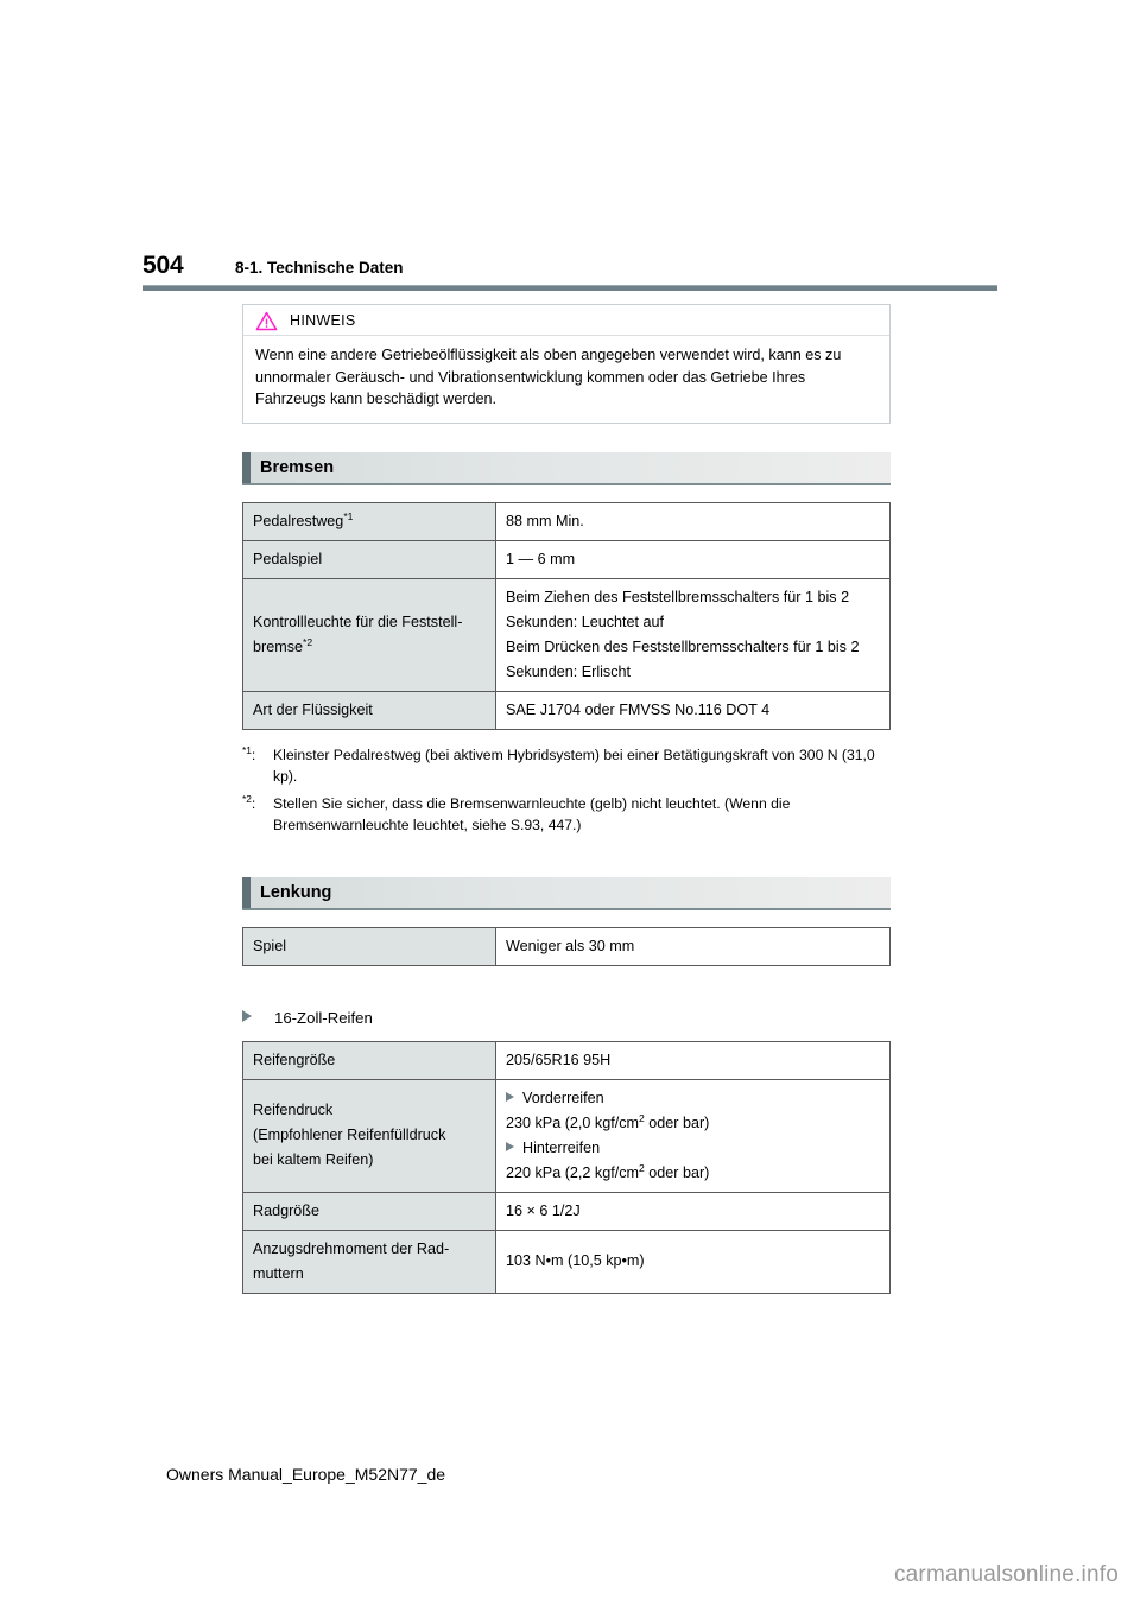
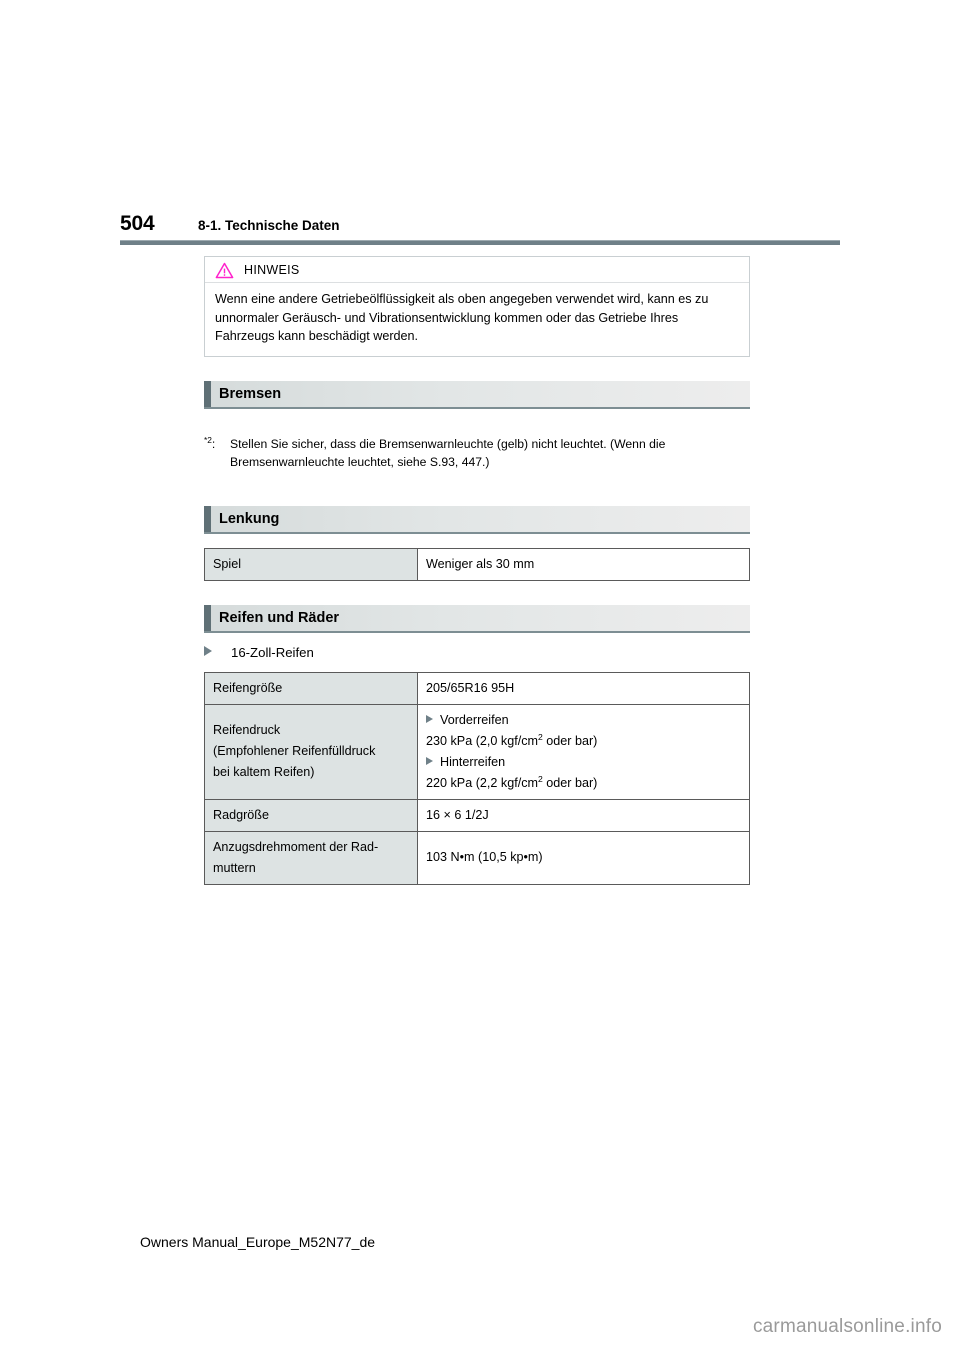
  504
  8-1. Technische Daten
  HINWEIS
  Wenn eine andere Getriebeölflüssigkeit als oben angegeben verwendet wird, kann es zu unnormaler Geräusch- und Vibrationsentwicklung kommen oder das Getriebe Ihres Fahrzeugs kann beschädigt werden.
  Bremsen
- Pedalrestweg*1	88 mm Min.
- Pedalspiel	1 — 6 mm
- Kontrollleuchte für die Feststell- bremse*2	Beim Ziehen des Feststellbremsschalters für 1 bis 2 Sekunden: Leuchtet auf Beim Drücken des Feststellbremsschalters für 1 bis 2 Sekunden: Erlischt
- Art der Flüssigkeit	SAE J1704 oder FMVSS No.116 DOT 4
- *1:
- Kleinster Pedalrestweg (bei aktivem Hybridsystem) bei einer Betätigungskraft von 300 N (31,0 kp).
  *2:
  Stellen Sie sicher, dass die Bremsenwarnleuchte (gelb) nicht leuchtet. (Wenn die Bremsenwarnleuchte leuchtet, siehe S.93, 447.)
  Lenkung
  Spiel	Weniger als 30 mm
+ Reifen und Räder
  16-Zoll-Reifen
  Reifengröße	205/65R16 95H
  Reifendruck (Empfohlener Reifenfülldruck bei kaltem Reifen)	Vorderreifen 230 kPa (2,0 kgf/cm2 oder bar) Hinterreifen 220 kPa (2,2 kgf/cm2 oder bar)
  Radgröße	16 × 6 1/2J
  Anzugsdrehmoment der Rad- muttern	103 N•m (10,5 kp•m)
  Owners Manual_Europe_M52N77_de
  carmanualsonline.info
